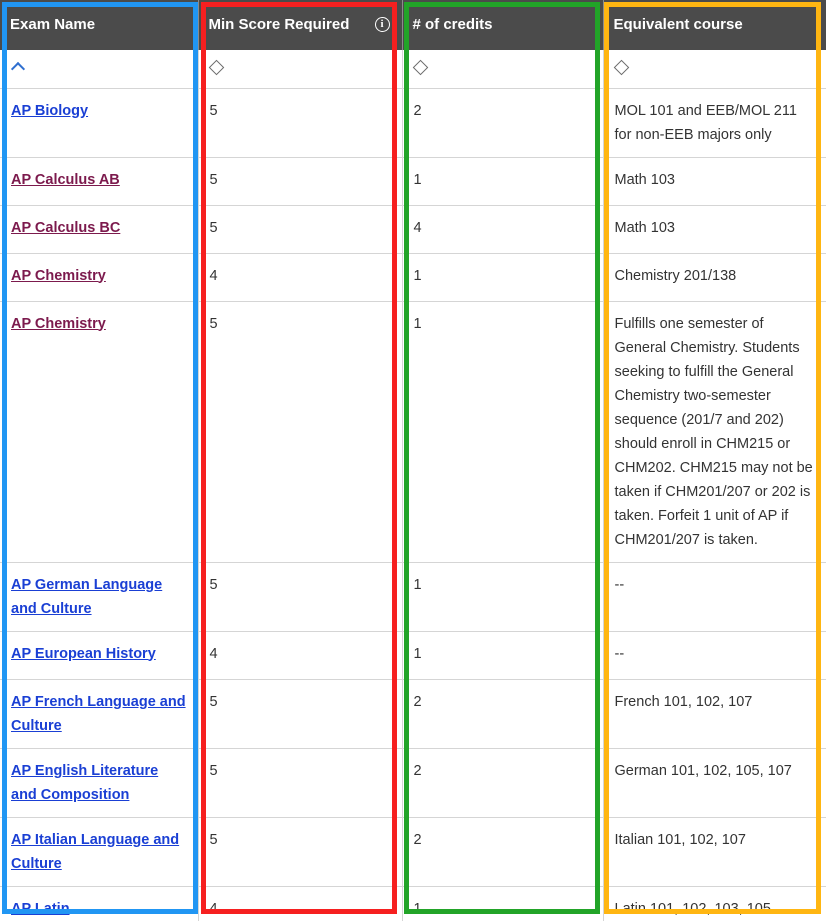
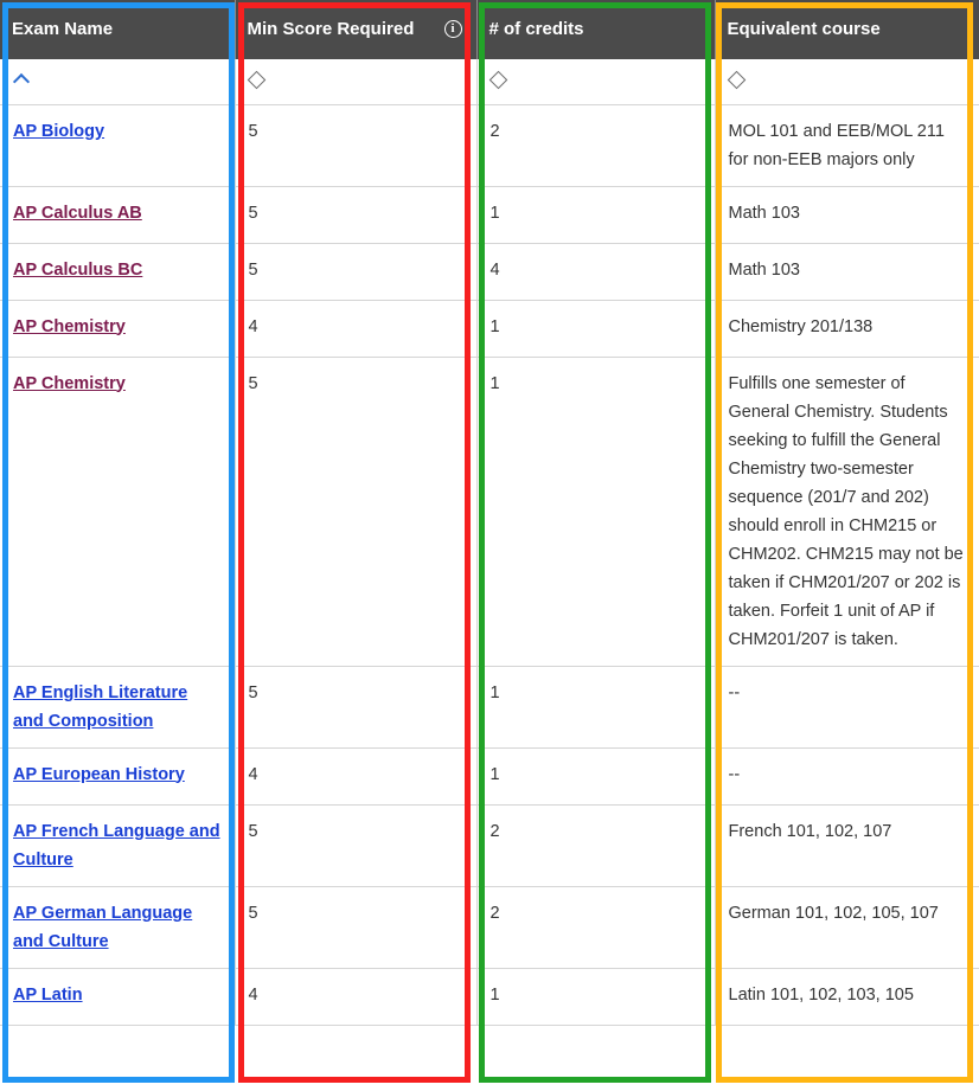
  Exam Name	Min Score Required i	# of credits	Equivalent course
  AP Biology	5	2	MOL 101 and EEB/MOL 211 for non-EEB majors only
  AP Calculus AB	5	1	Math 103
  AP Calculus BC	5	4	Math 103
  AP Chemistry	4	1	Chemistry 201/138
  AP Chemistry	5	1	Fulfills one semester of General Chemistry. Students seeking to fulfill the General Chemistry two-semester sequence (201/7 and 202) should enroll in CHM215 or CHM202. CHM215 may not be taken if CHM201/207 or 202 is taken. Forfeit 1 unit of AP if CHM201/207 is taken.
- AP German Language and Culture	5	1	--
+ AP English Literature and Composition	5	1	--
  AP European History	4	1	--
  AP French Language and Culture	5	2	French 101, 102, 107
- AP English Literature and Composition	5	2	German 101, 102, 105, 107
+ AP German Language and Culture	5	2	German 101, 102, 105, 107
- AP Italian Language and Culture	5	2	Italian 101, 102, 107
  AP Latin	4	1	Latin 101, 102, 103, 105
